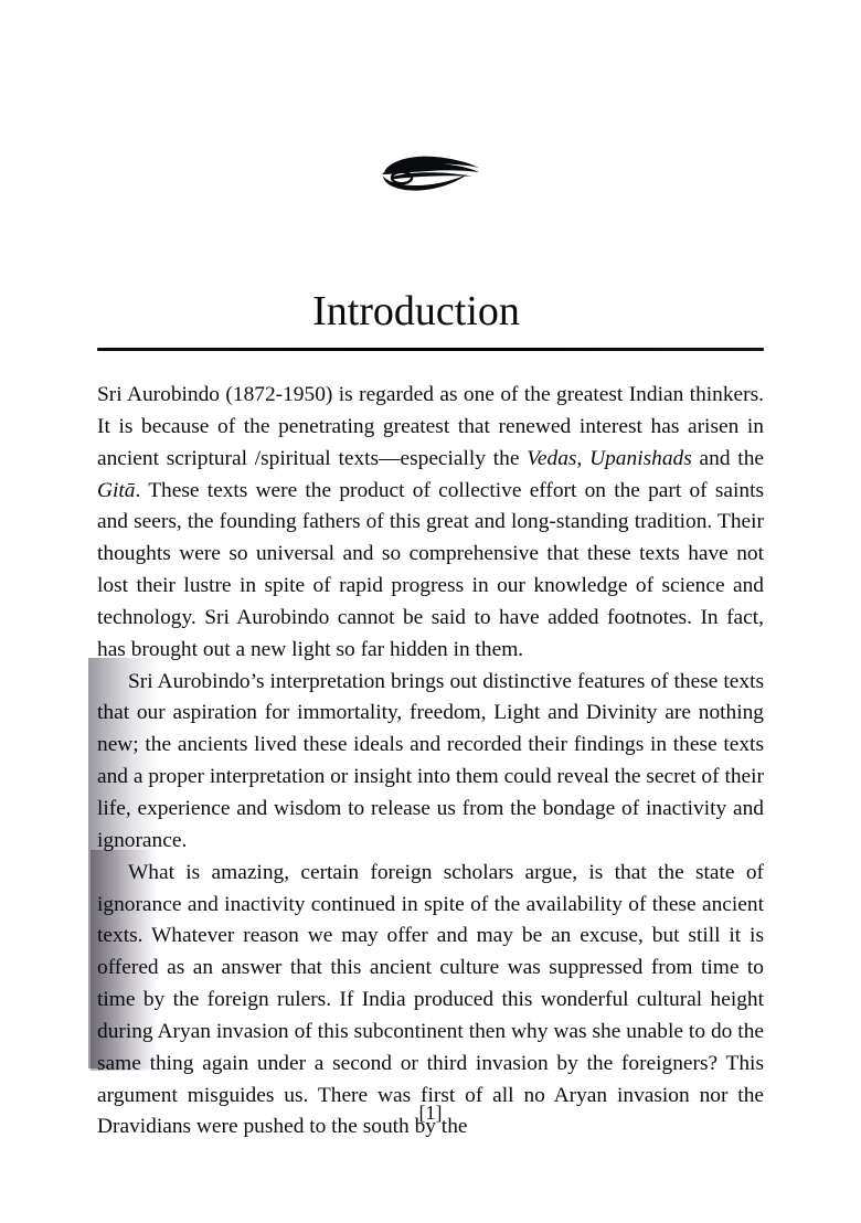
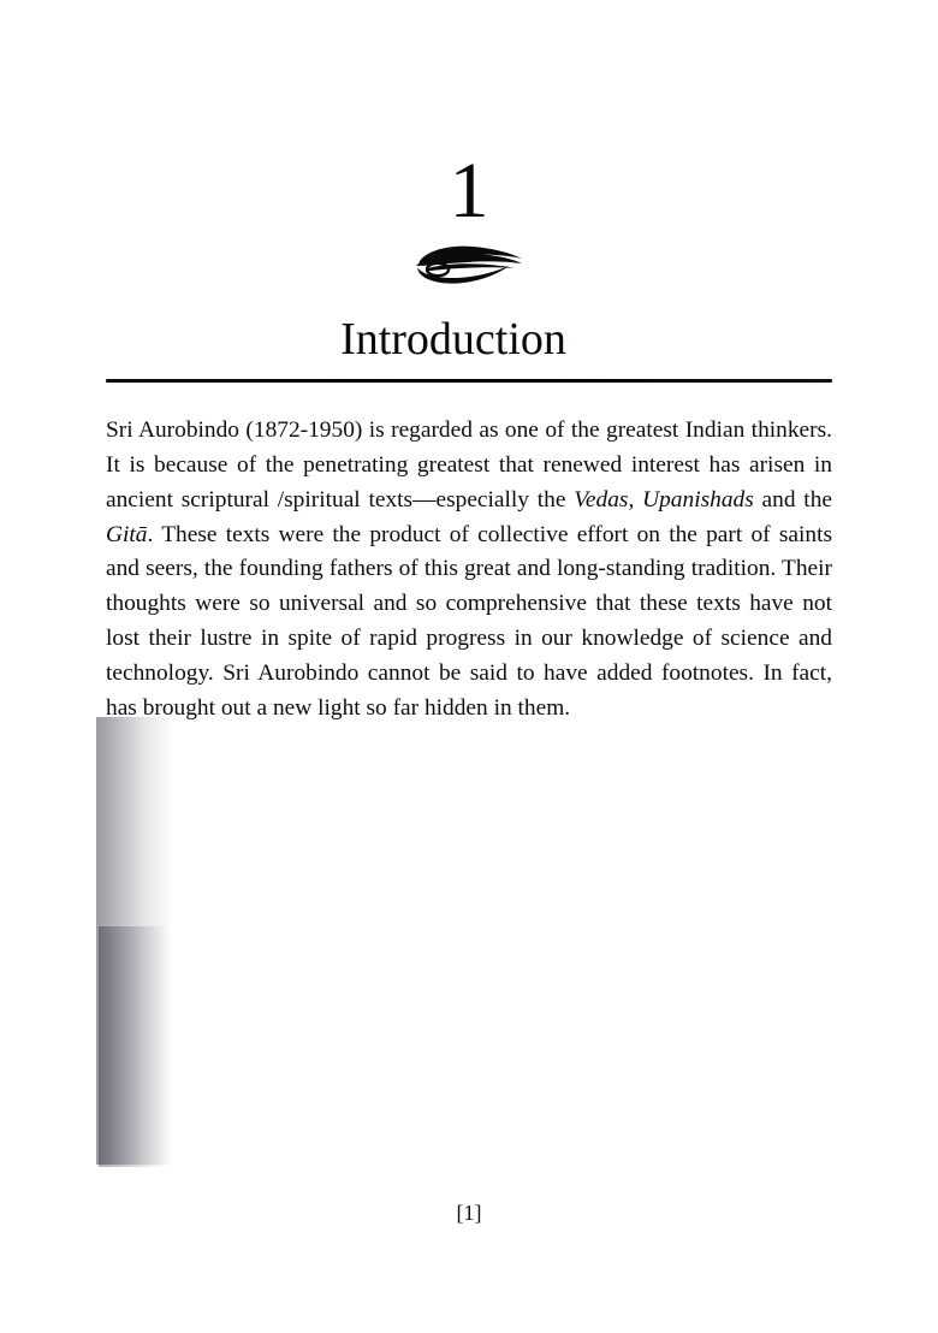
+ 1
  Introduction
  Sri Aurobindo (1872-1950) is regarded as one of the greatest Indian thinkers. It is because of the penetrating greatest that renewed interest has arisen in ancient scriptural /spiritual texts—especially the Vedas, Upanishads and the Gitā. These texts were the product of collective effort on the part of saints and seers, the founding fathers of this great and long-standing tradition. Their thoughts were so universal and so comprehensive that these texts have not lost their lustre in spite of rapid progress in our knowledge of science and technology. Sri Aurobindo cannot be said to have added footnotes. In fact, has brought out a new light so far hidden in them.
- Sri Aurobindo’s interpretation brings out distinctive features of these texts that our aspiration for immortality, freedom, Light and Divinity are nothing new; the ancients lived these ideals and recorded their findings in these texts and a proper interpretation or insight into them could reveal the secret of their life, experience and wisdom to release us from the bondage of inactivity and ignorance.
- What is amazing, certain foreign scholars argue, is that the state of ignorance and inactivity continued in spite of the availability of these ancient texts. Whatever reason we may offer and may be an excuse, but still it is offered as an answer that this ancient culture was suppressed from time to time by the foreign rulers. If India produced this wonderful cultural height during Aryan invasion of this subcontinent then why was she unable to do the same thing again under a second or third invasion by the foreigners? This argument misguides us. There was first of all no Aryan invasion nor the Dravidians were pushed to the south by the
  [1]
